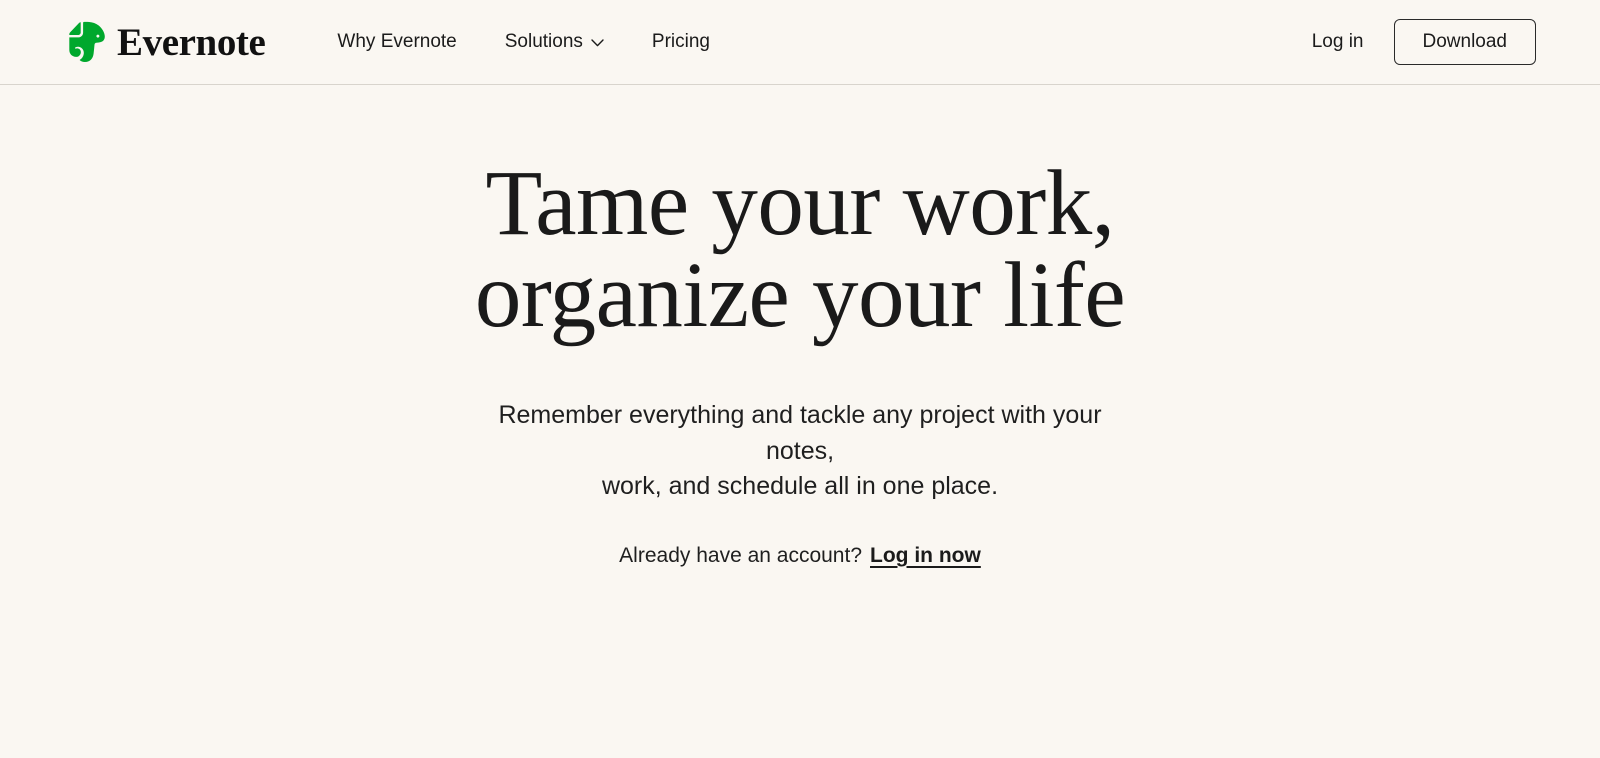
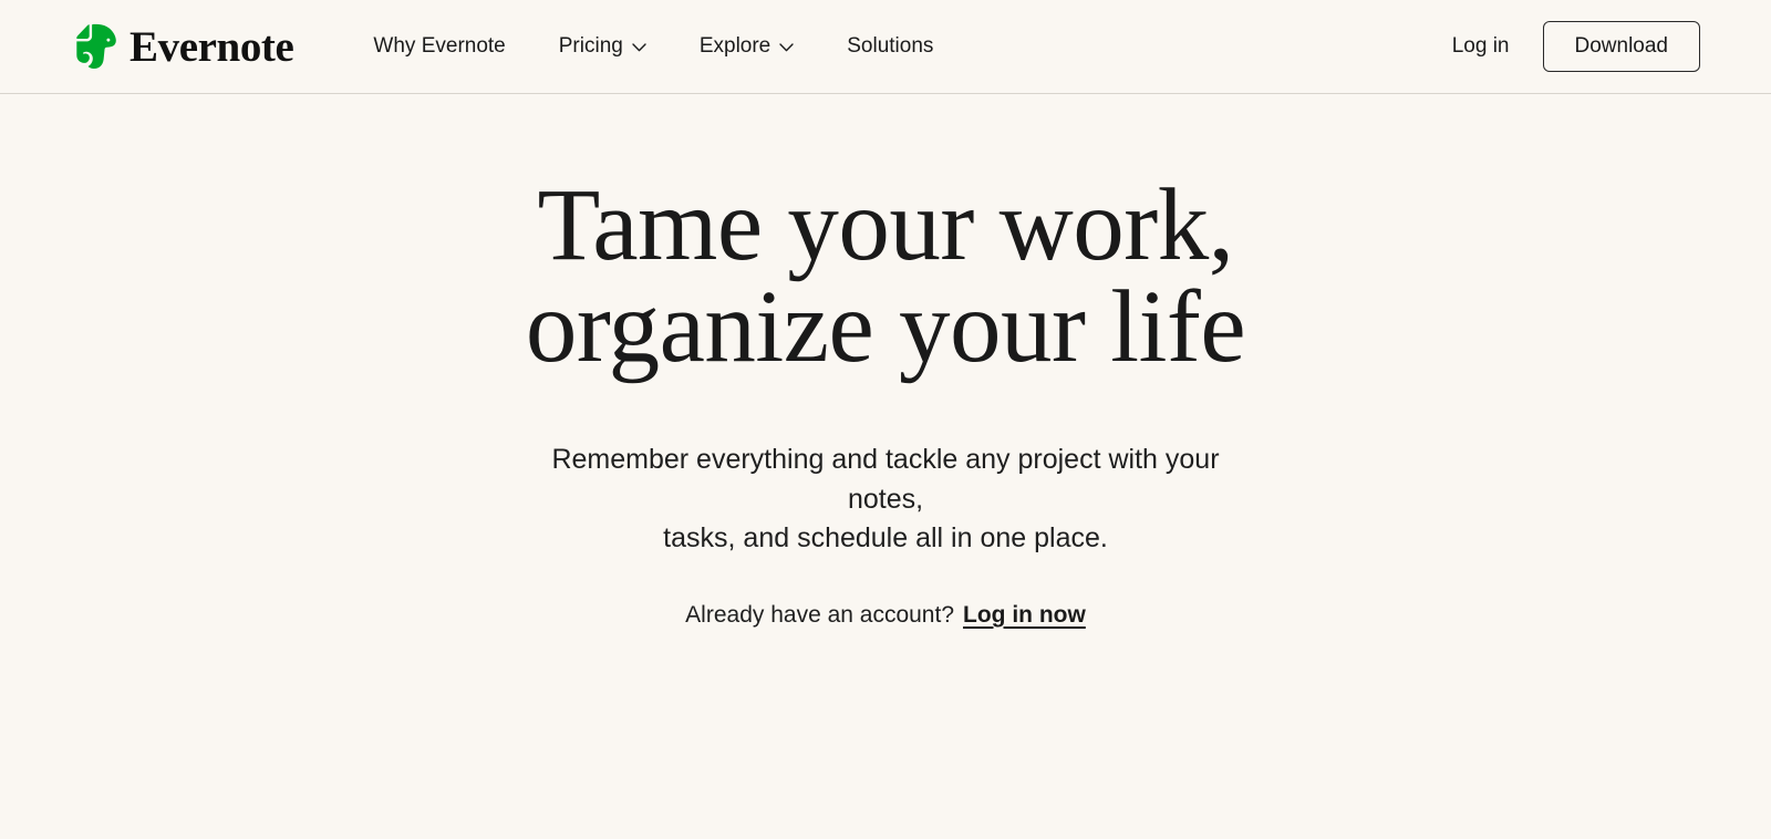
  Evernote
  Why Evernote
- Solutions
+ Pricing
+ Explore
- Pricing
+ Solutions
  Log in
  Download
  Tame your work,
  organize your life
  Remember everything and tackle any project with your notes,
- work, and schedule all in one place.
+ tasks, and schedule all in one place.
  Already have an account?
  Log in now
